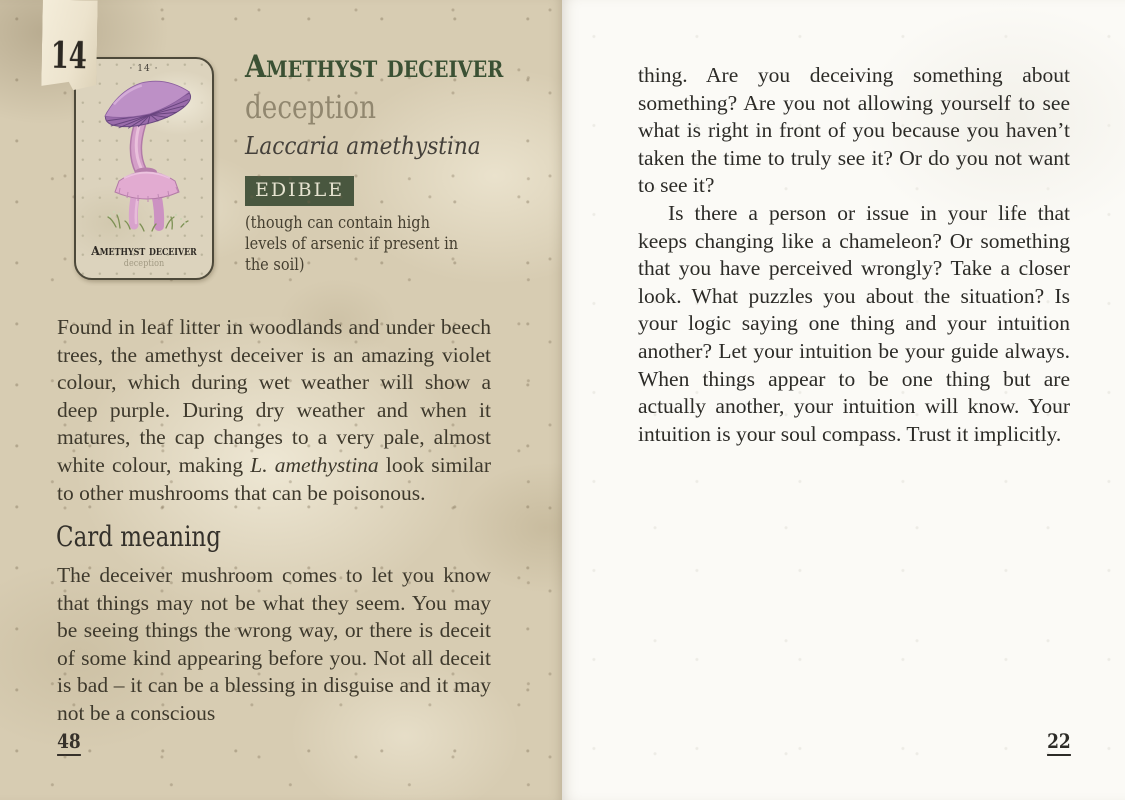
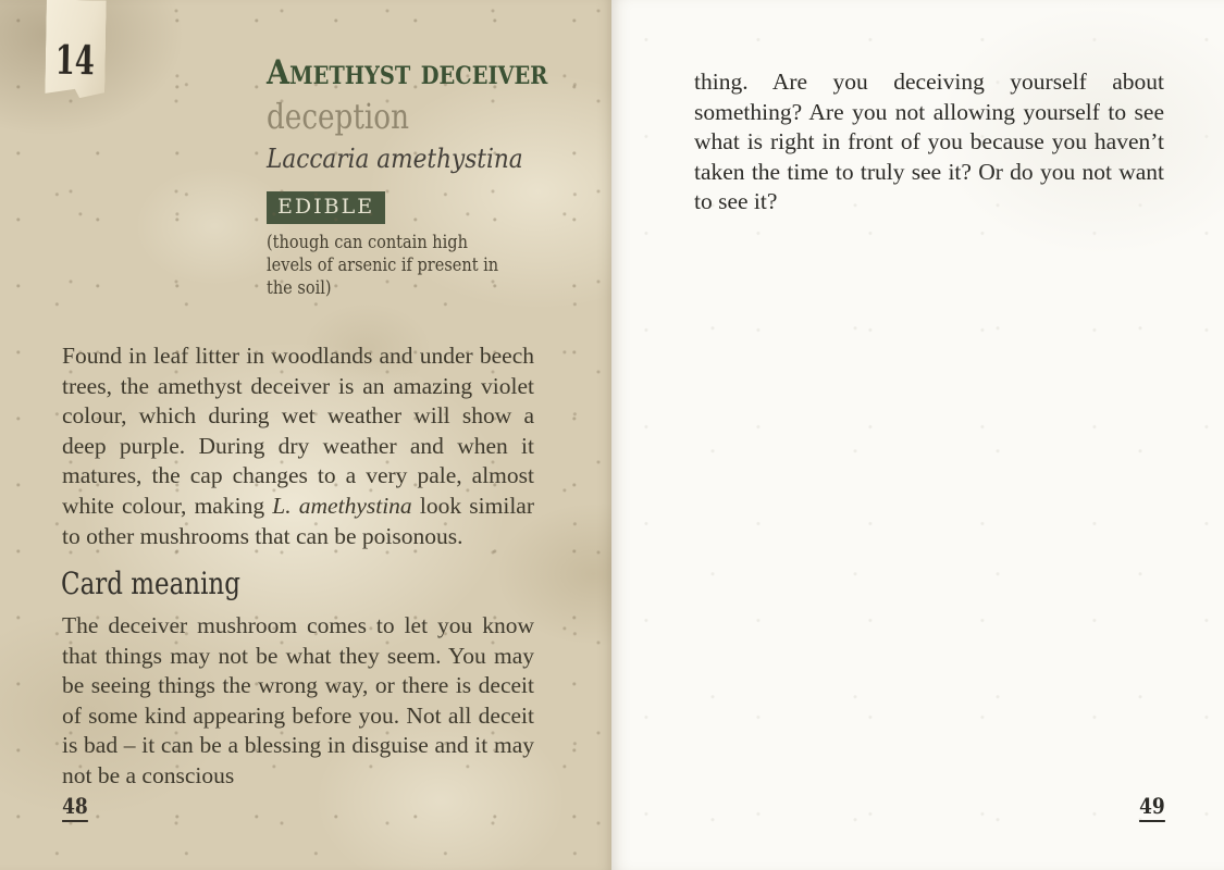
  14
- · 14 ·
- Amethyst deceiver
- deception
- thing. Are you deceiving something about something? Are you not allowing yourself to see what is right in front of you because you haven’t taken the time to truly see it? Or do you not want to see it?
+ thing. Are you deceiving yourself about something? Are you not allowing yourself to see what is right in front of you because you haven’t taken the time to truly see it? Or do you not want to see it?
- Is there a person or issue in your life that keeps changing like a chameleon? Or something that you have perceived wrongly? Take a closer look. What puzzles you about the situation? Is your logic saying one thing and your intuition another? Let your intuition be your guide always. When things appear to be one thing but are actually another, your intuition will know. Your intuition is your soul compass. Trust it implicitly.
- 22
+ 49
